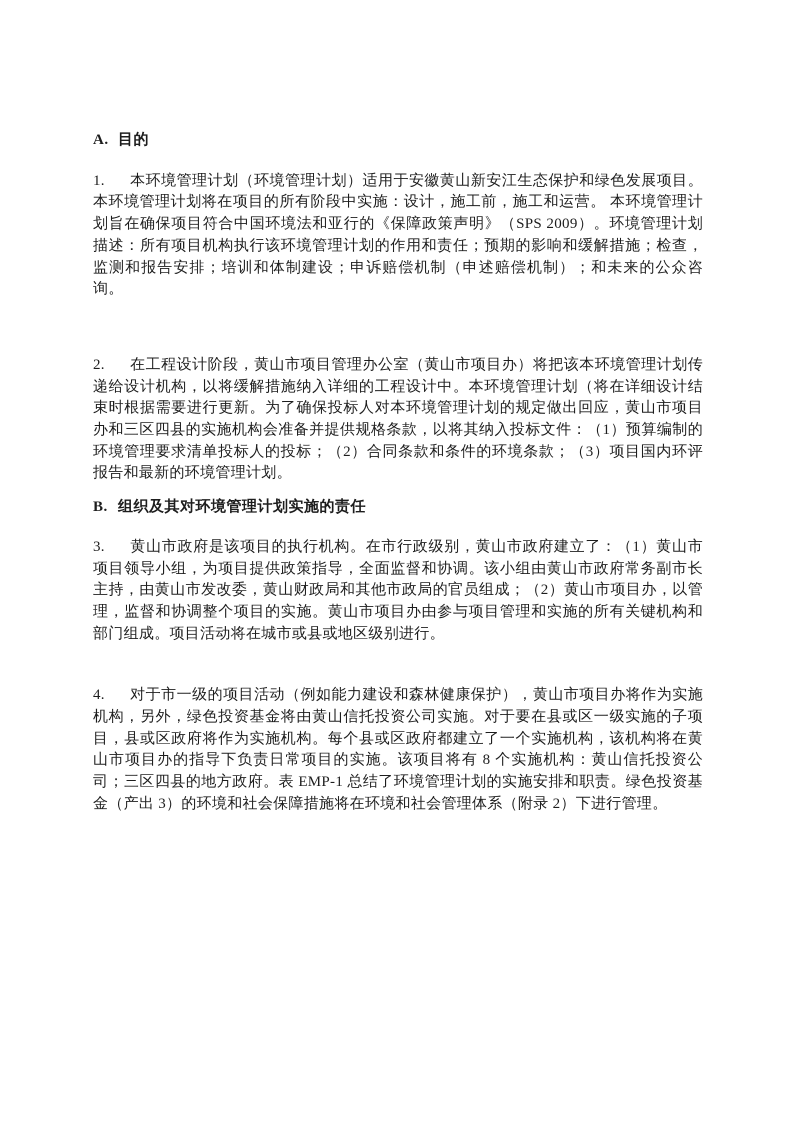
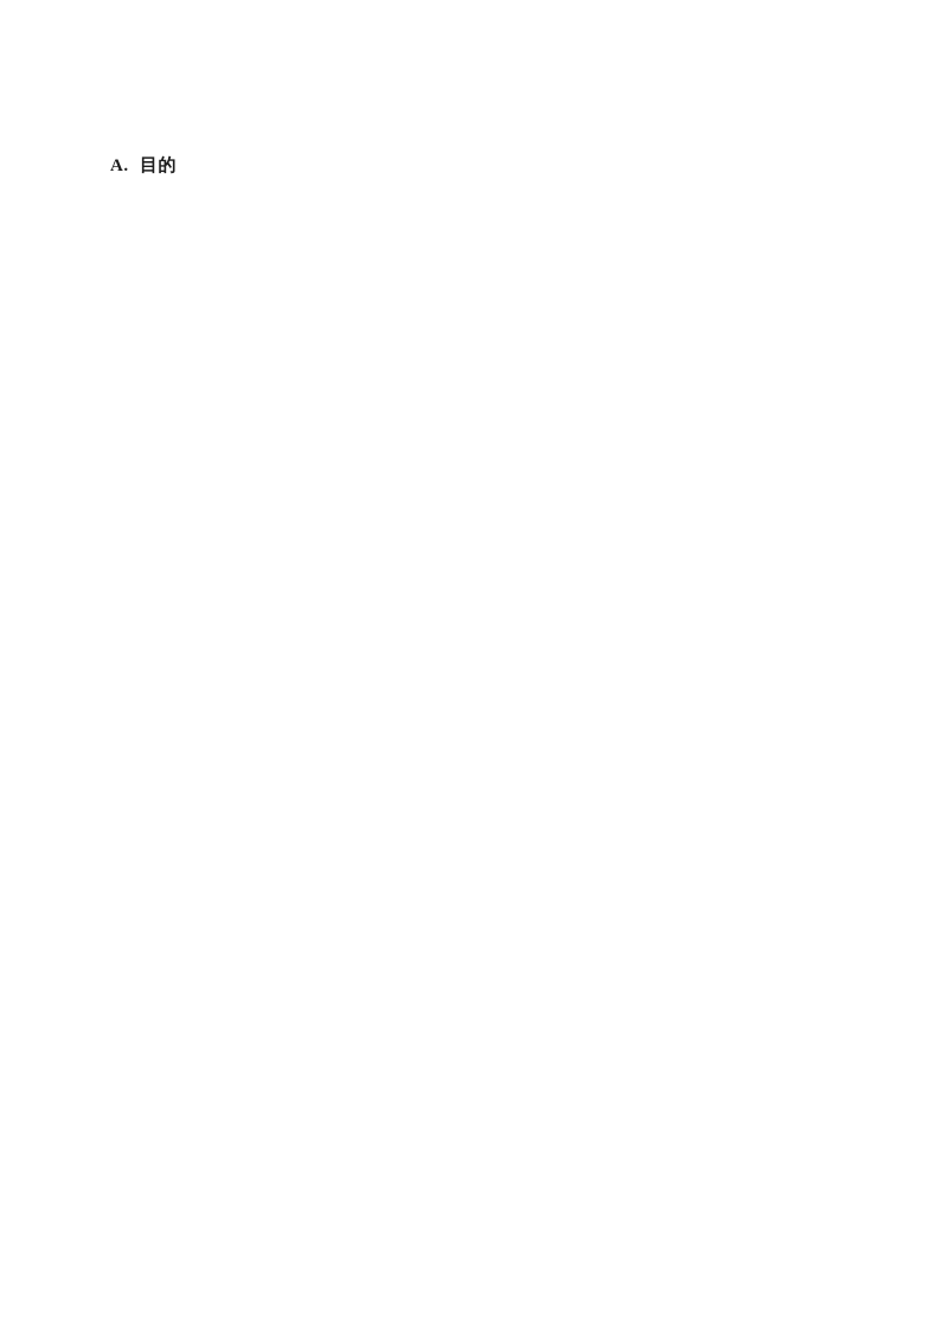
  A. 目的
- 1. 本环境管理计划（环境管理计划）适用于安徽黄山新安江生态保护和绿色发展项目。本环境管理计划将在项目的所有阶段中实施：设计，施工前，施工和运营。 本环境管理计划旨在确保项目符合中国环境法和亚行的《保障政策声明》（SPS 2009）。环境管理计划描述：所有项目机构执行该环境管理计划的作用和责任；预期的影响和缓解措施；检查，监测和报告安排；培训和体制建设；申诉赔偿机制（申述赔偿机制）；和未来的公众咨询。
- 2. 在工程设计阶段，黄山市项目管理办公室（黄山市项目办）将把该本环境管理计划传递给设计机构，以将缓解措施纳入详细的工程设计中。本环境管理计划（将在详细设计结束时根据需要进行更新。为了确保投标人对本环境管理计划的规定做出回应，黄山市项目办和三区四县的实施机构会准备并提供规格条款，以将其纳入投标文件：（1）预算编制的环境管理要求清单投标人的投标；（2）合同条款和条件的环境条款；（3）项目国内环评报告和最新的环境管理计划。
- B. 组织及其对环境管理计划实施的责任
- 3. 黄山市政府是该项目的执行机构。在市行政级别，黄山市政府建立了：（1）黄山市项目领导小组，为项目提供政策指导，全面监督和协调。该小组由黄山市政府常务副市长主持，由黄山市发改委，黄山财政局和其他市政局的官员组成；（2）黄山市项目办，以管理，监督和协调整个项目的实施。黄山市项目办由参与项目管理和实施的所有关键机构和部门组成。项目活动将在城市或县或地区级别进行。
- 4. 对于市一级的项目活动（例如能力建设和森林健康保护），黄山市项目办将作为实施机构，另外，绿色投资基金将由黄山信托投资公司实施。对于要在县或区一级实施的子项目，县或区政府将作为实施机构。每个县或区政府都建立了一个实施机构，该机构将在黄山市项目办的指导下负责日常项目的实施。该项目将有 8 个实施机构：黄山信托投资公司；三区四县的地方政府。表 EMP-1 总结了环境管理计划的实施安排和职责。绿色投资基金（产出 3）的环境和社会保障措施将在环境和社会管理体系（附录 2）下进行管理。
